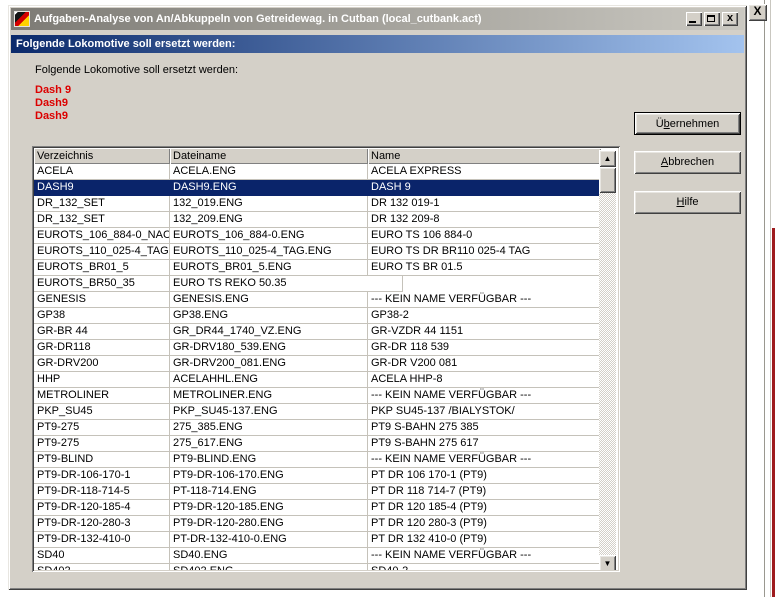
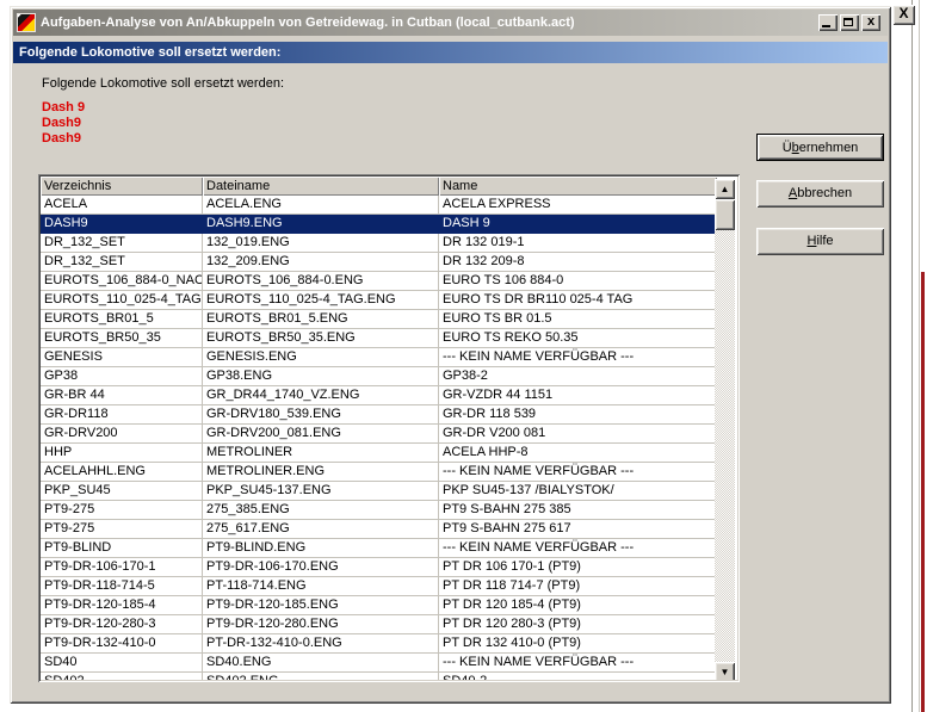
  X
  Aufgaben-Analyse von An/Abkuppeln von Getreidewag. in Cutban (local_cutbank.act)
  x
  Folgende Lokomotive soll ersetzt werden:
  Folgende Lokomotive soll ersetzt werden:
  Dash 9
  Dash9
  Dash9
  Verzeichnis
  Dateiname
  Name
  ACELA
  ACELA.ENG
  ACELA EXPRESS
  DASH9
  DASH9.ENG
  DASH 9
  DR_132_SET
  132_019.ENG
  DR 132 019-1
  DR_132_SET
  132_209.ENG
  DR 132 209-8
  EUROTS_106_884-0_NAC
  EUROTS_106_884-0.ENG
  EURO TS 106 884-0
  EUROTS_110_025-4_TAG
  EUROTS_110_025-4_TAG.ENG
  EURO TS DR BR110 025-4 TAG
  EUROTS_BR01_5
  EUROTS_BR01_5.ENG
  EURO TS BR 01.5
  EUROTS_BR50_35
+ EUROTS_BR50_35.ENG
  EURO TS REKO 50.35
  GENESIS
  GENESIS.ENG
  --- KEIN NAME VERFÜGBAR ---
  GP38
  GP38.ENG
  GP38-2
  GR-BR 44
  GR_DR44_1740_VZ.ENG
  GR-VZDR 44 1151
  GR-DR118
  GR-DRV180_539.ENG
  GR-DR 118 539
  GR-DRV200
  GR-DRV200_081.ENG
  GR-DR V200 081
  HHP
- ACELAHHL.ENG
+ METROLINER
  ACELA HHP-8
- METROLINER
+ ACELAHHL.ENG
  METROLINER.ENG
  --- KEIN NAME VERFÜGBAR ---
  PKP_SU45
  PKP_SU45-137.ENG
  PKP SU45-137 /BIALYSTOK/
  PT9-275
  275_385.ENG
  PT9 S-BAHN 275 385
  PT9-275
  275_617.ENG
  PT9 S-BAHN 275 617
  PT9-BLIND
  PT9-BLIND.ENG
  --- KEIN NAME VERFÜGBAR ---
  PT9-DR-106-170-1
  PT9-DR-106-170.ENG
  PT DR 106 170-1 (PT9)
  PT9-DR-118-714-5
  PT-118-714.ENG
  PT DR 118 714-7 (PT9)
  PT9-DR-120-185-4
  PT9-DR-120-185.ENG
  PT DR 120 185-4 (PT9)
  PT9-DR-120-280-3
  PT9-DR-120-280.ENG
  PT DR 120 280-3 (PT9)
  PT9-DR-132-410-0
  PT-DR-132-410-0.ENG
  PT DR 132 410-0 (PT9)
  SD40
  SD40.ENG
  --- KEIN NAME VERFÜGBAR ---
  ▲
  ▼
  Übernehmen
  Abbrechen
  Hilfe
